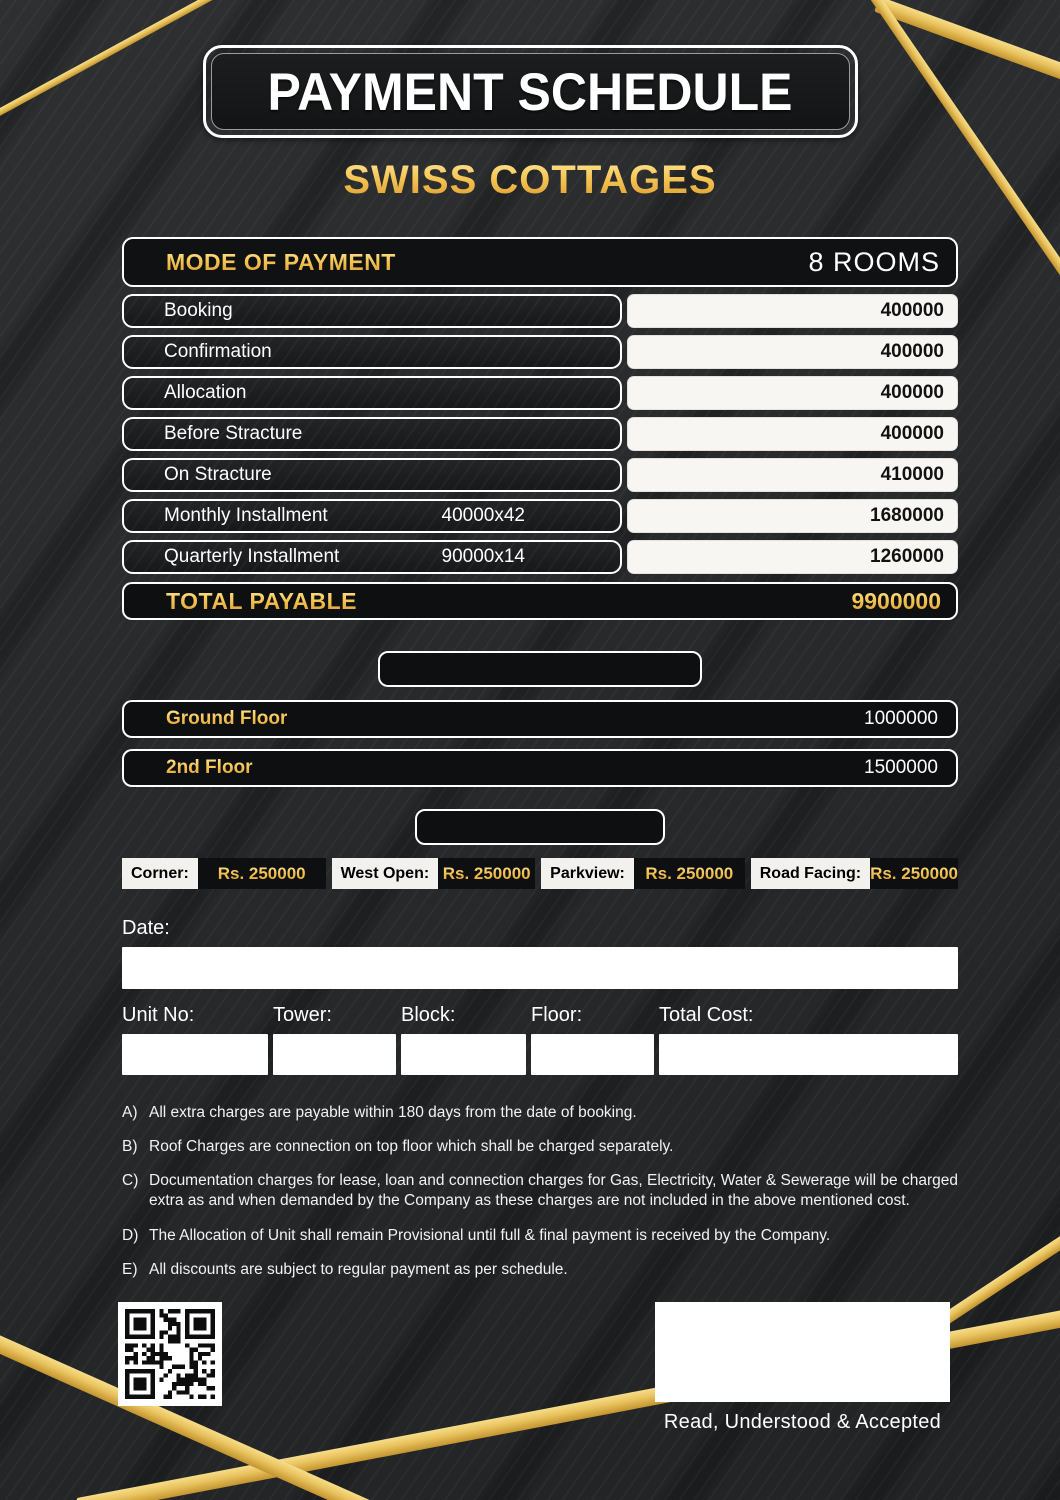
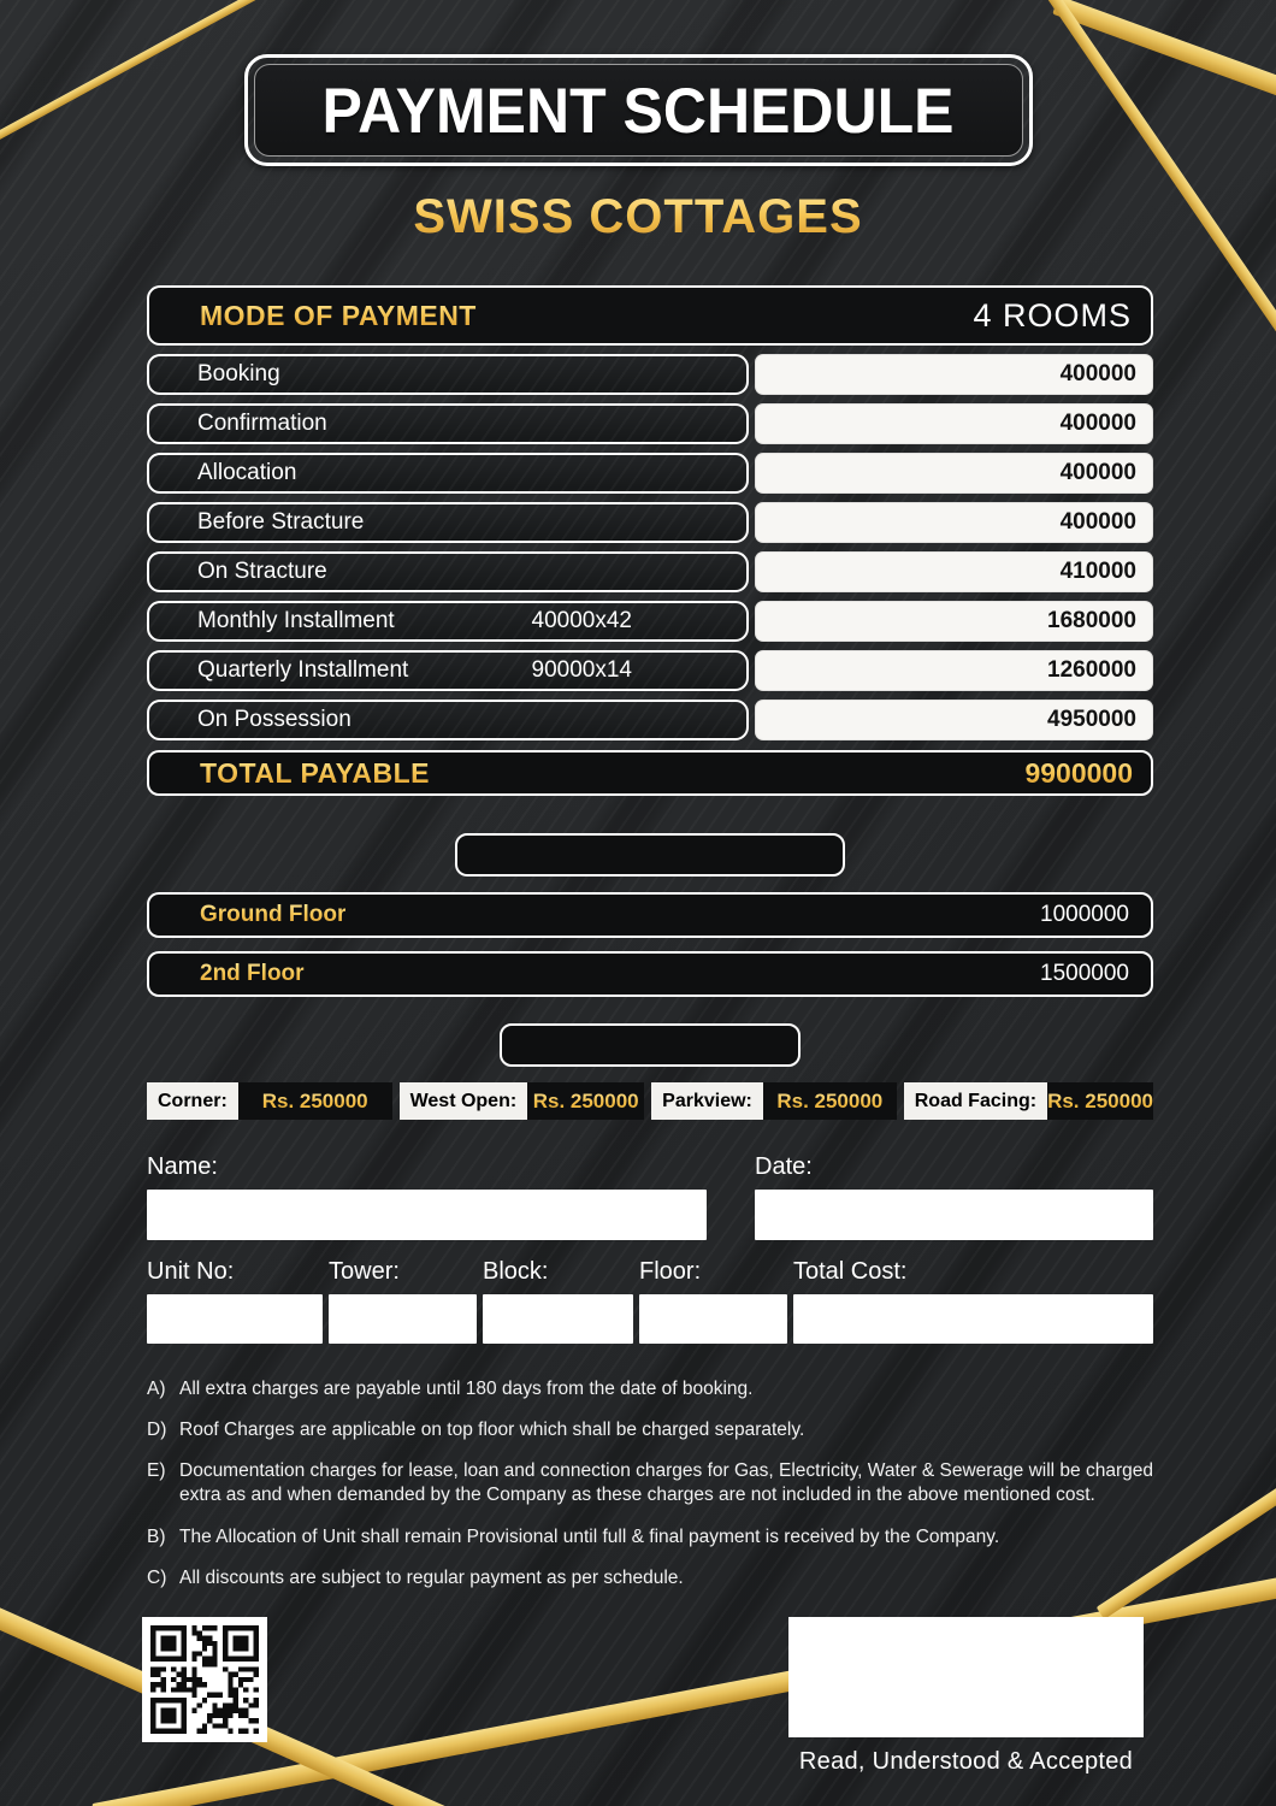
  PAYMENT SCHEDULE
  SWISS COTTAGES
  MODE OF PAYMENT
- 8 ROOMS
+ 4 ROOMS
  Booking
  400000
  Confirmation
  400000
  Allocation
  400000
  Before Stracture
  400000
  On Stracture
  410000
  Monthly Installment
  40000x42
  1680000
  Quarterly Installment
  90000x14
  1260000
+ On Possession
+ 4950000
  TOTAL PAYABLE
  9900000
  Ground Floor
  1000000
  2nd Floor
  1500000
  Corner:
  Rs. 250000
  West Open:
  Rs. 250000
  Parkview:
  Rs. 250000
  Road Facing:
  Rs. 250000
+ Name:
  Date:
  Unit No:
  Tower:
  Block:
  Floor:
  Total Cost:
  A)
- All extra charges are payable within 180 days from the date of booking.
+ All extra charges are payable until 180 days from the date of booking.
- B)
+ D)
- Roof Charges are connection on top floor which shall be charged separately.
+ Roof Charges are applicable on top floor which shall be charged separately.
- C)
+ E)
  Documentation charges for lease, loan and connection charges for Gas, Electricity, Water & Sewerage will be charged extra as and when demanded by the Company as these charges are not included in the above mentioned cost.
- D)
+ B)
  The Allocation of Unit shall remain Provisional until full & final payment is received by the Company.
- E)
+ C)
  All discounts are subject to regular payment as per schedule.
  Read, Understood & Accepted
